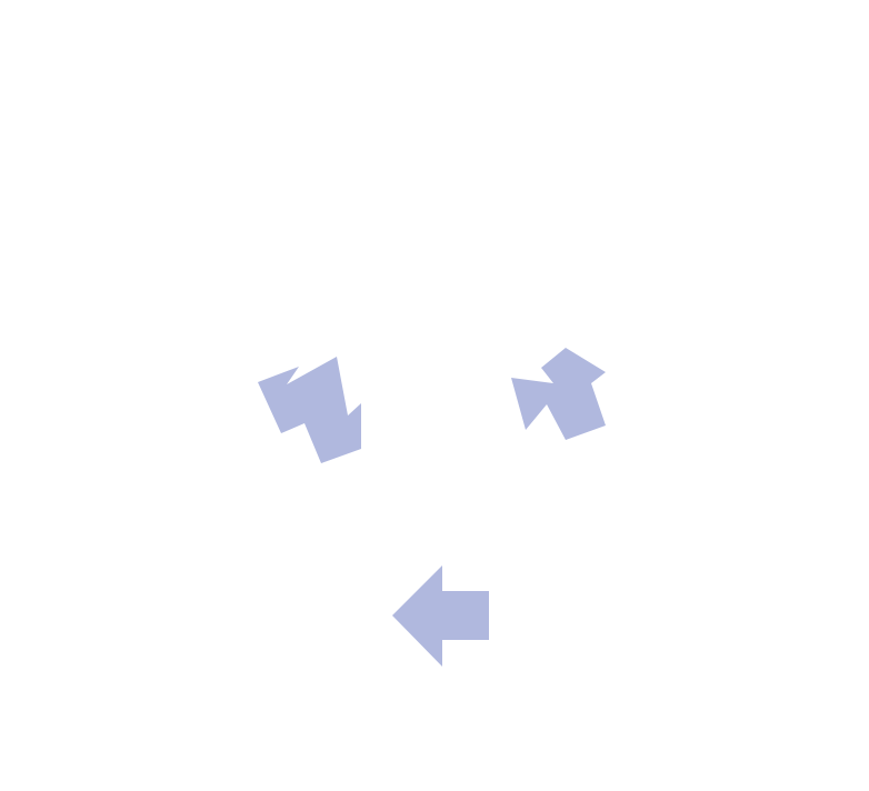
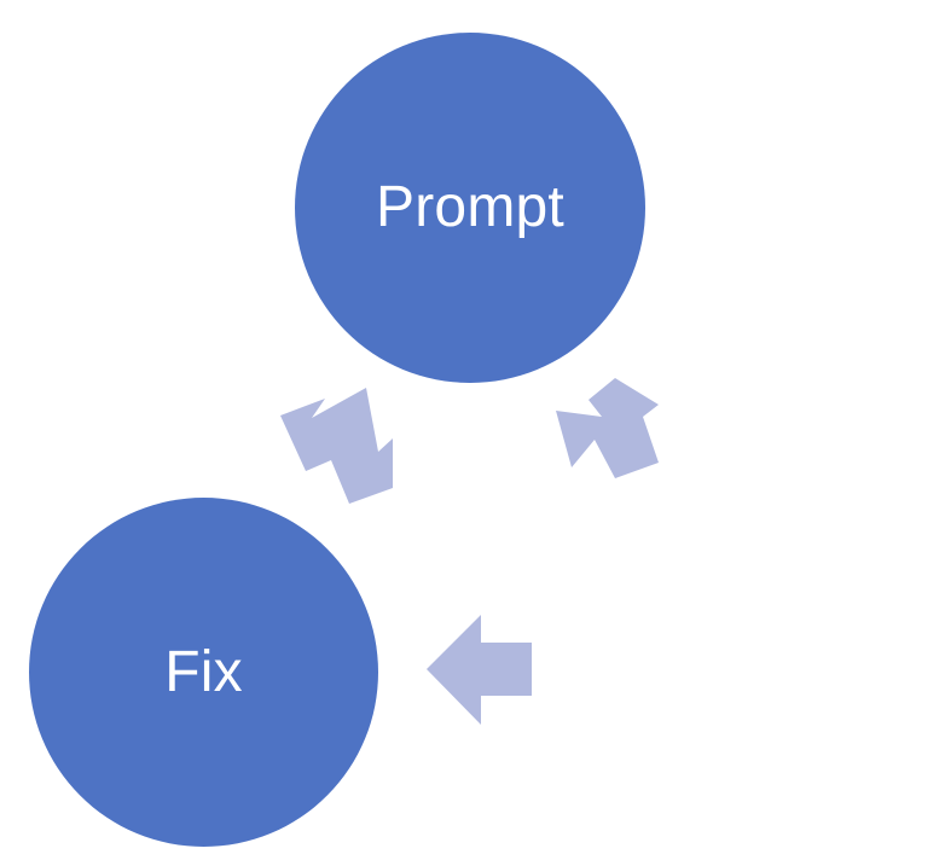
+ Prompt
+ Fix
